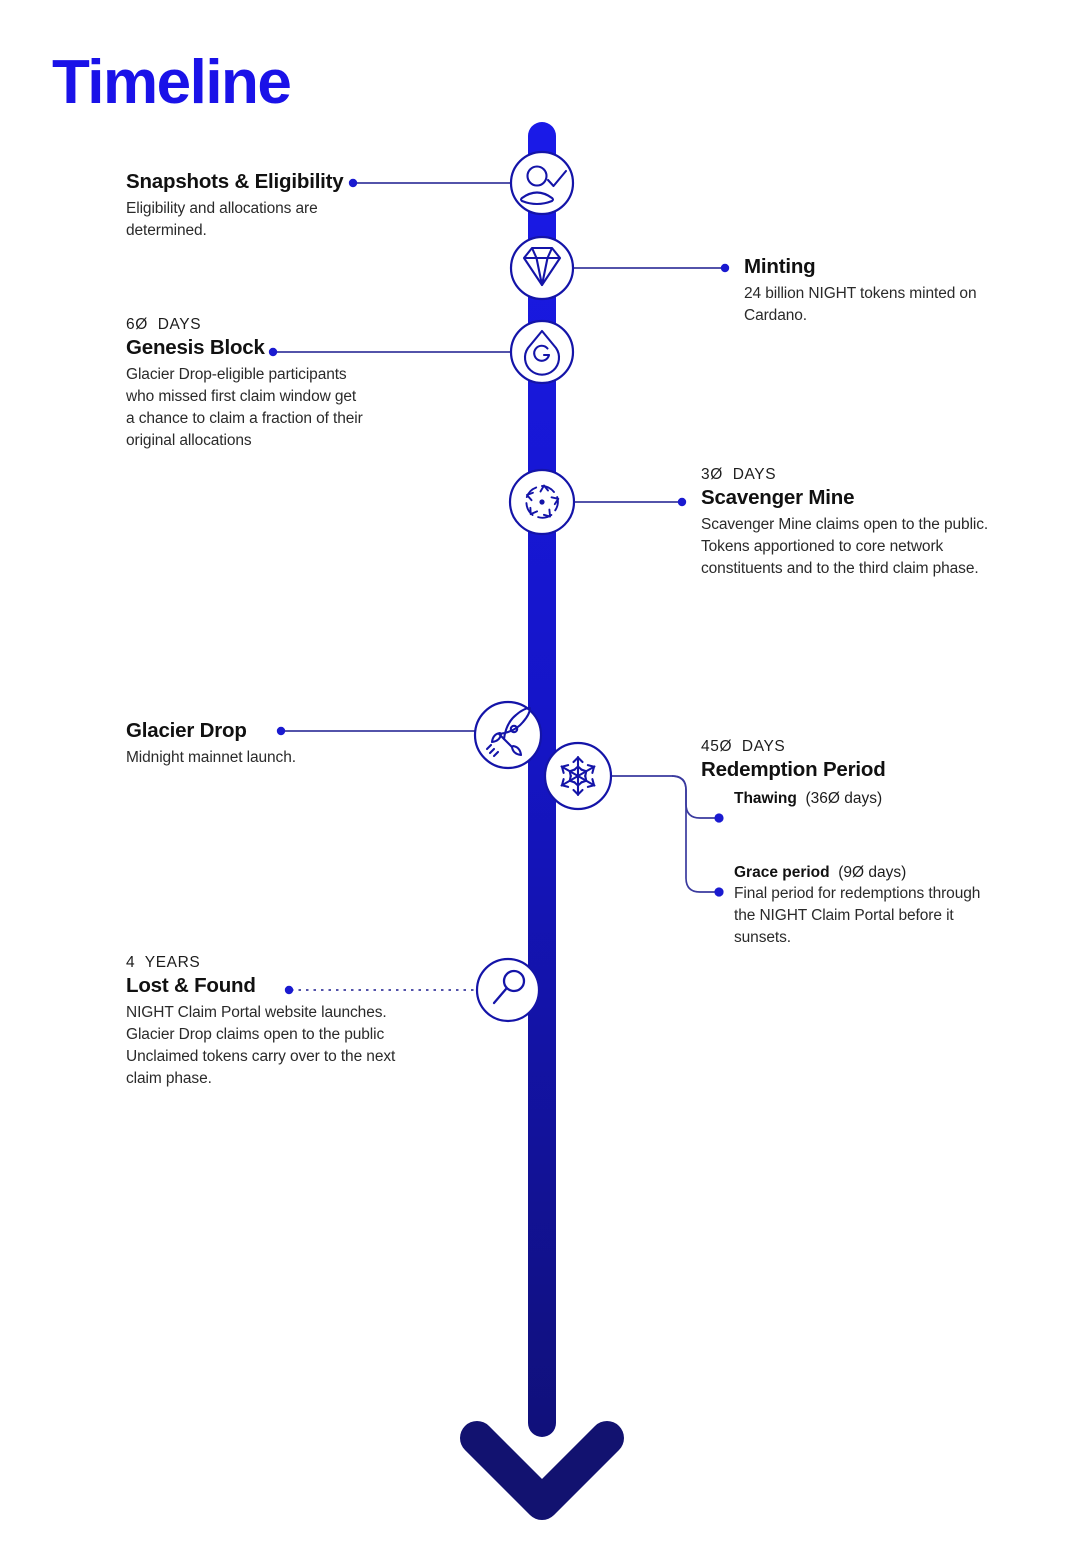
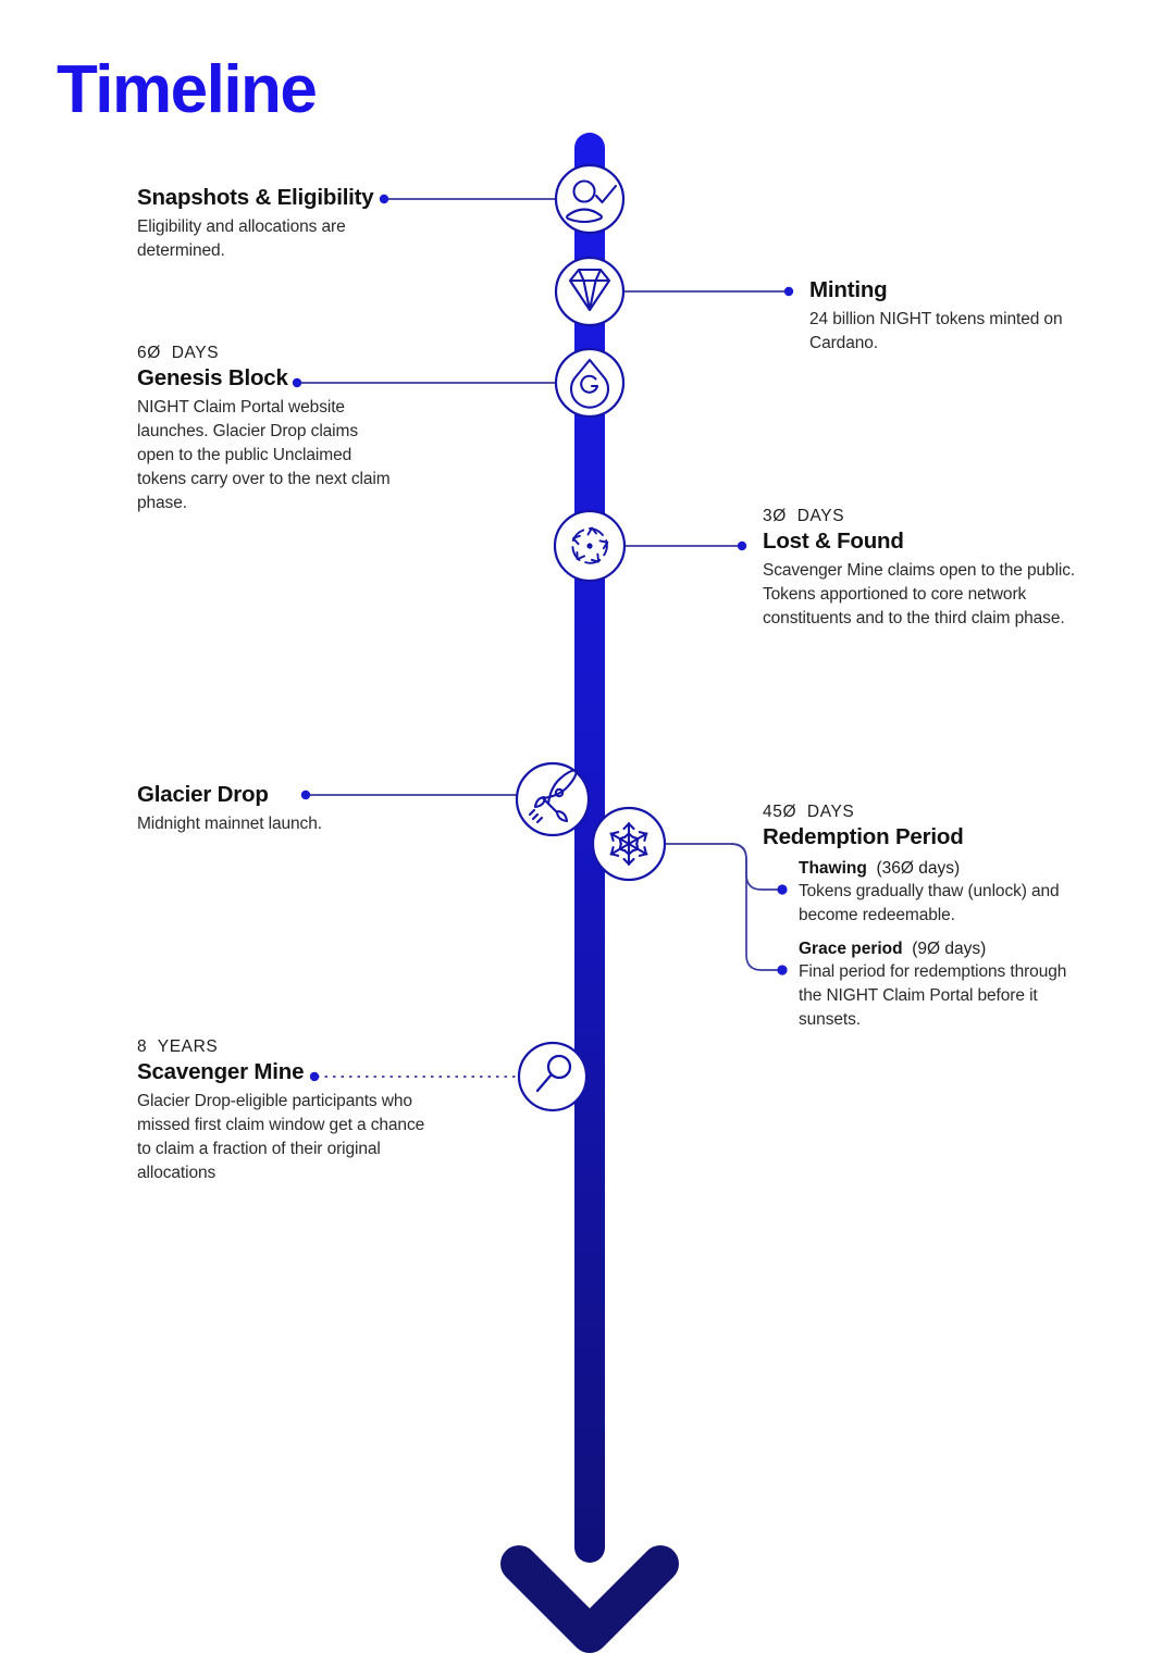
  Timeline
  Snapshots & Eligibility
  Eligibility and allocations are determined.
  Minting
  24 billion NIGHT tokens minted on Cardano.
  6Ø DAYS
  Genesis Block
- Glacier Drop-eligible participants who missed first claim window get a chance to claim a fraction of their original allocations
+ NIGHT Claim Portal website launches. Glacier Drop claims open to the public Unclaimed tokens carry over to the next claim phase.
  3Ø DAYS
- Scavenger Mine
+ Lost & Found
  Scavenger Mine claims open to the public. Tokens apportioned to core network constituents and to the third claim phase.
  Glacier Drop
  Midnight mainnet launch.
  45Ø DAYS
  Redemption Period
  Thawing (36Ø days)
+ Tokens gradually thaw (unlock) and become redeemable.
  Grace period (9Ø days)
  Final period for redemptions through the NIGHT Claim Portal before it sunsets.
- 4 YEARS
+ 8 YEARS
- Lost & Found
+ Scavenger Mine
- NIGHT Claim Portal website launches. Glacier Drop claims open to the public Unclaimed tokens carry over to the next claim phase.
+ Glacier Drop-eligible participants who missed first claim window get a chance to claim a fraction of their original allocations
